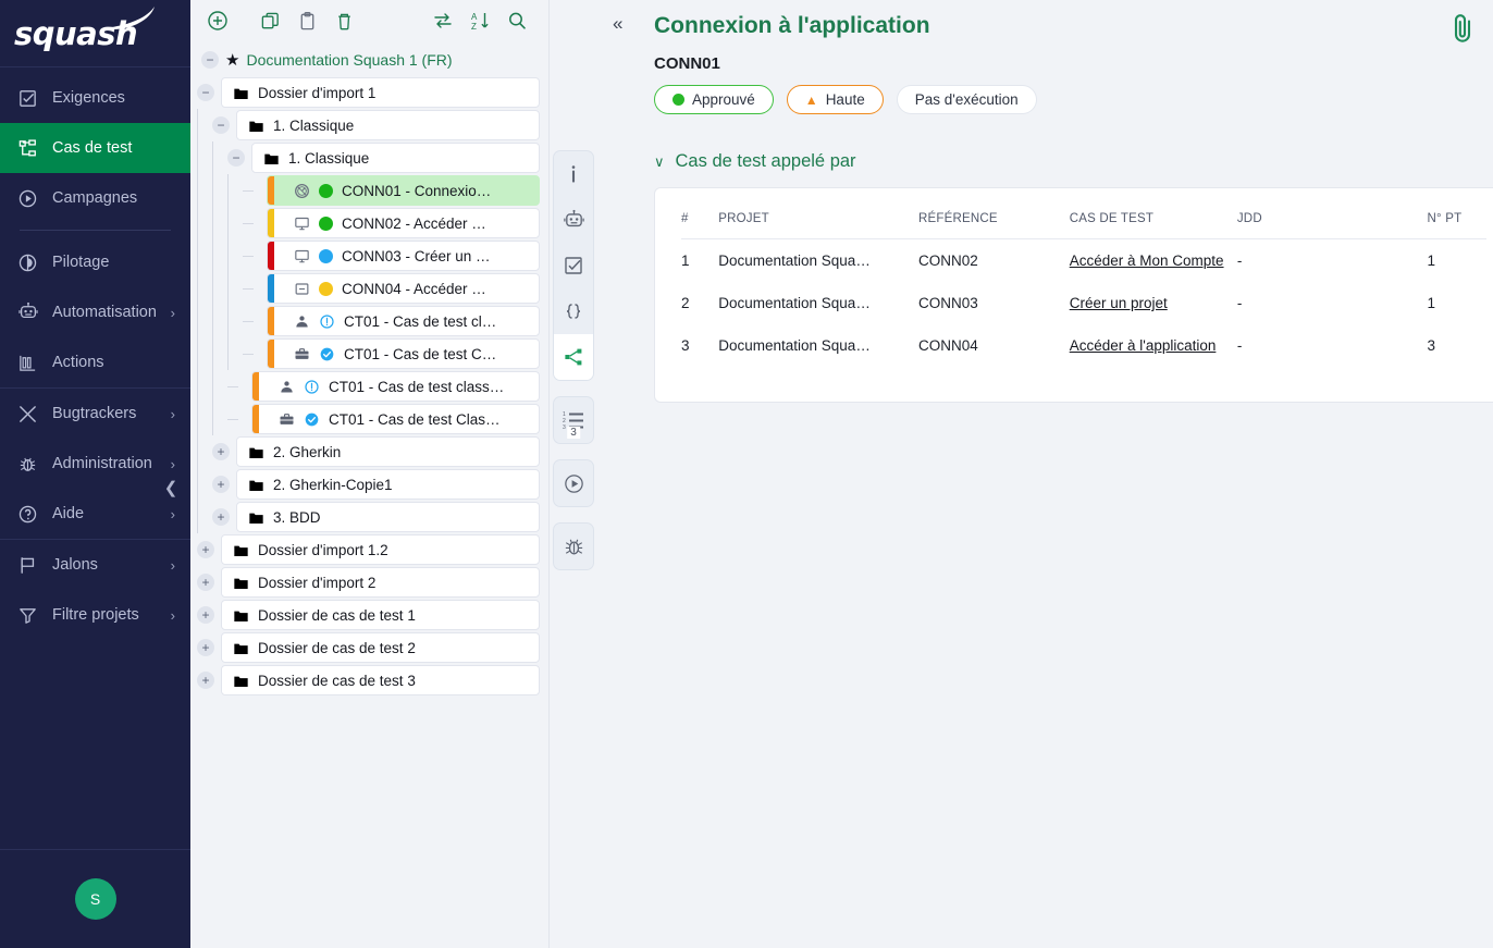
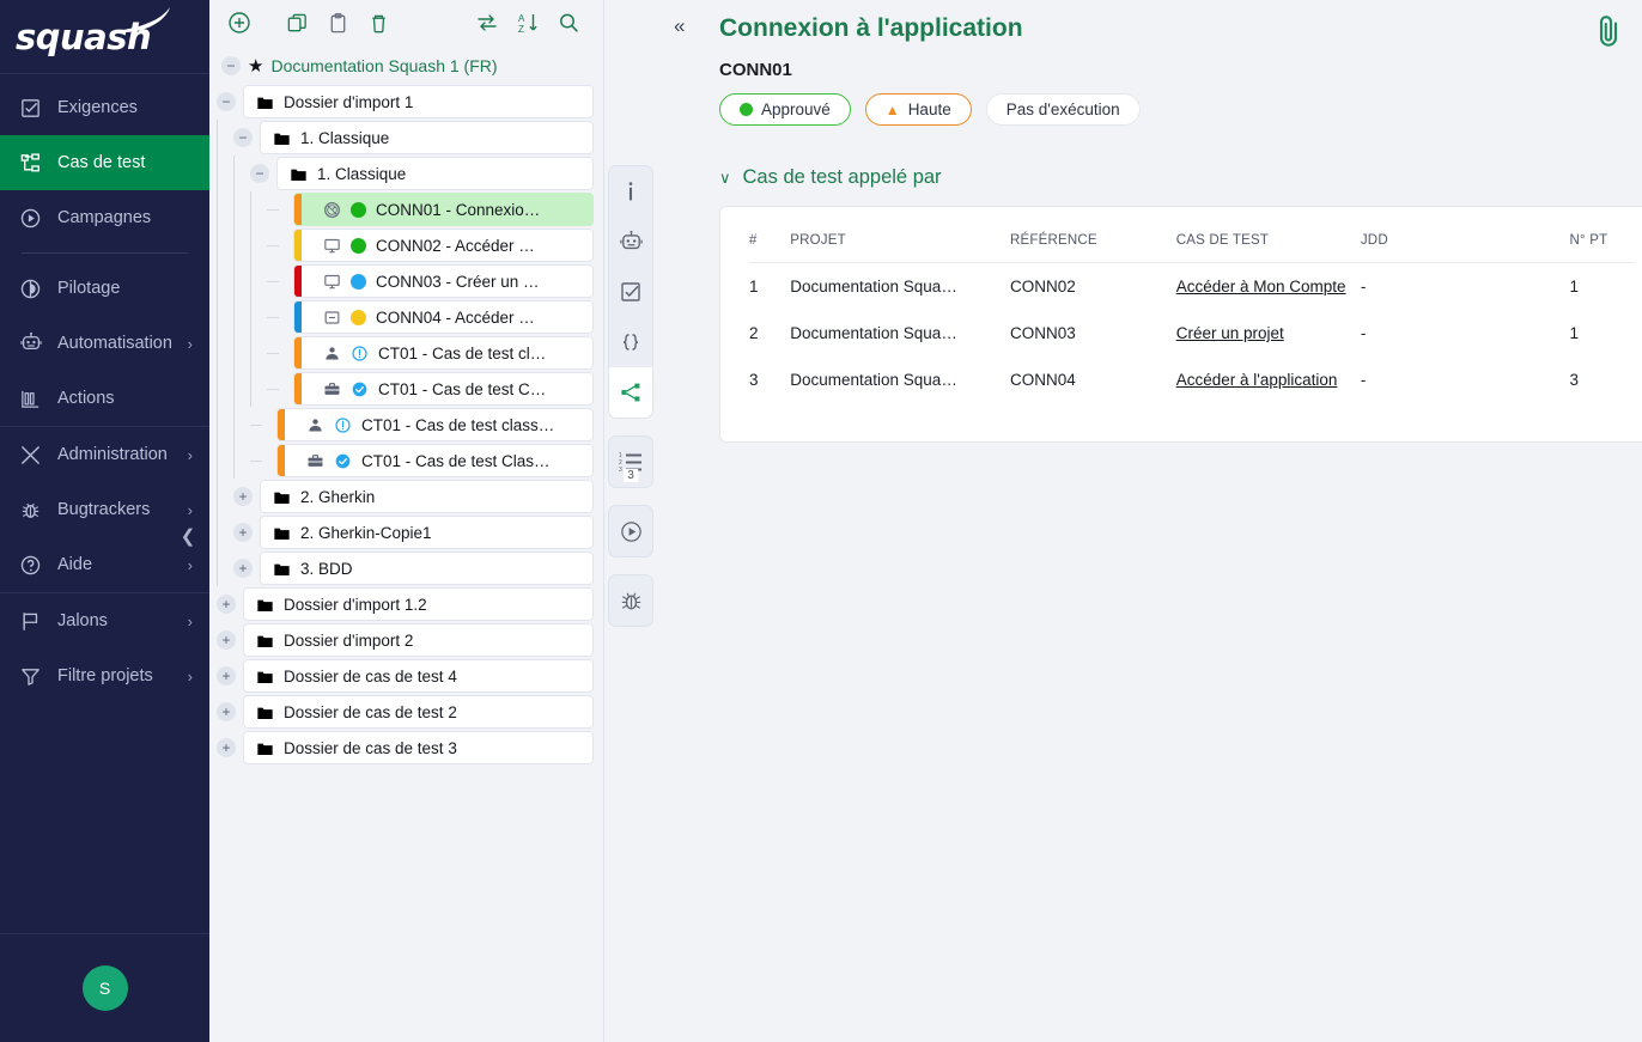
  squash
  Exigences
  Cas de test
  Campagnes
  Pilotage
  Automatisation
  ›
  Actions
- Bugtrackers
+ Administration
  ›
- Administration
+ Bugtrackers
  ›
  Aide
  ›
  Jalons
  ›
  Filtre projets
  ›
  S
  ❮
  A
  Z
  −
  ★
  Documentation Squash 1 (FR)
  −
  Dossier d'import 1
  −
  1. Classique
  −
  1. Classique
  CONN01 - Connexio…
  CONN02 - Accéder …
  CONN03 - Créer un …
  CONN04 - Accéder …
  CT01 - Cas de test cl…
  CT01 - Cas de test C…
  CT01 - Cas de test class…
  CT01 - Cas de test Clas…
  +
  2. Gherkin
  +
  2. Gherkin-Copie1
  +
  3. BDD
  +
  Dossier d'import 1.2
  +
  Dossier d'import 2
  +
- Dossier de cas de test 1
+ Dossier de cas de test 4
  +
  Dossier de cas de test 2
  +
  Dossier de cas de test 3
  3
  «
  Connexion à l'application
  CONN01
  Approuvé
  ▲
  Haute
  Pas d'exécution
  ∨
  Cas de test appelé par
  #	PROJET	RÉFÉRENCE	CAS DE TEST	JDD	N° PT
  1	Documentation Squa…	CONN02	Accéder à Mon Compte	-	1
  2	Documentation Squa…	CONN03	Créer un projet	-	1
  3	Documentation Squa…	CONN04	Accéder à l'application	-	3
